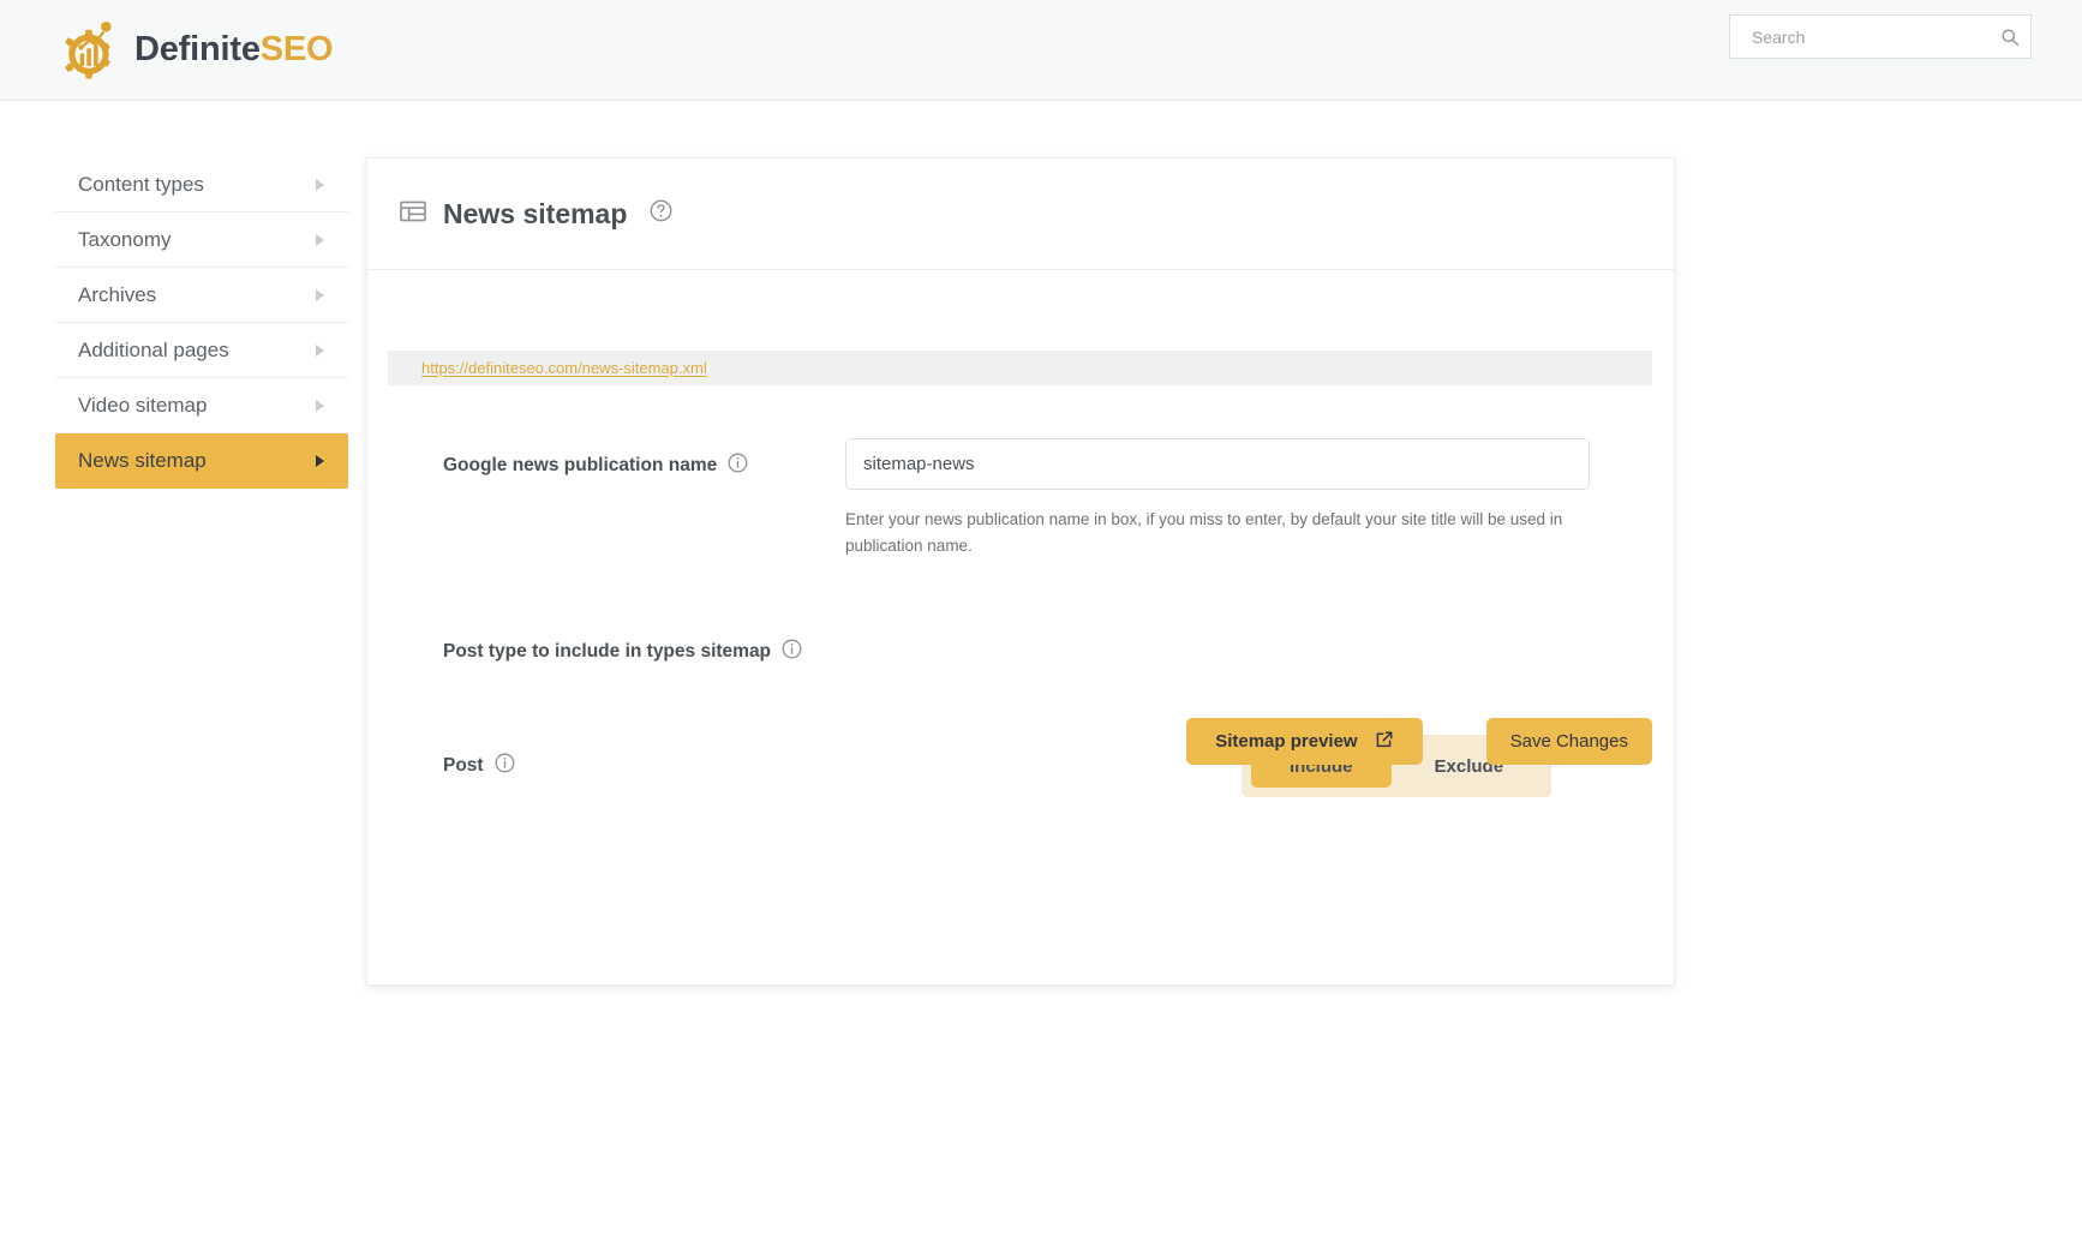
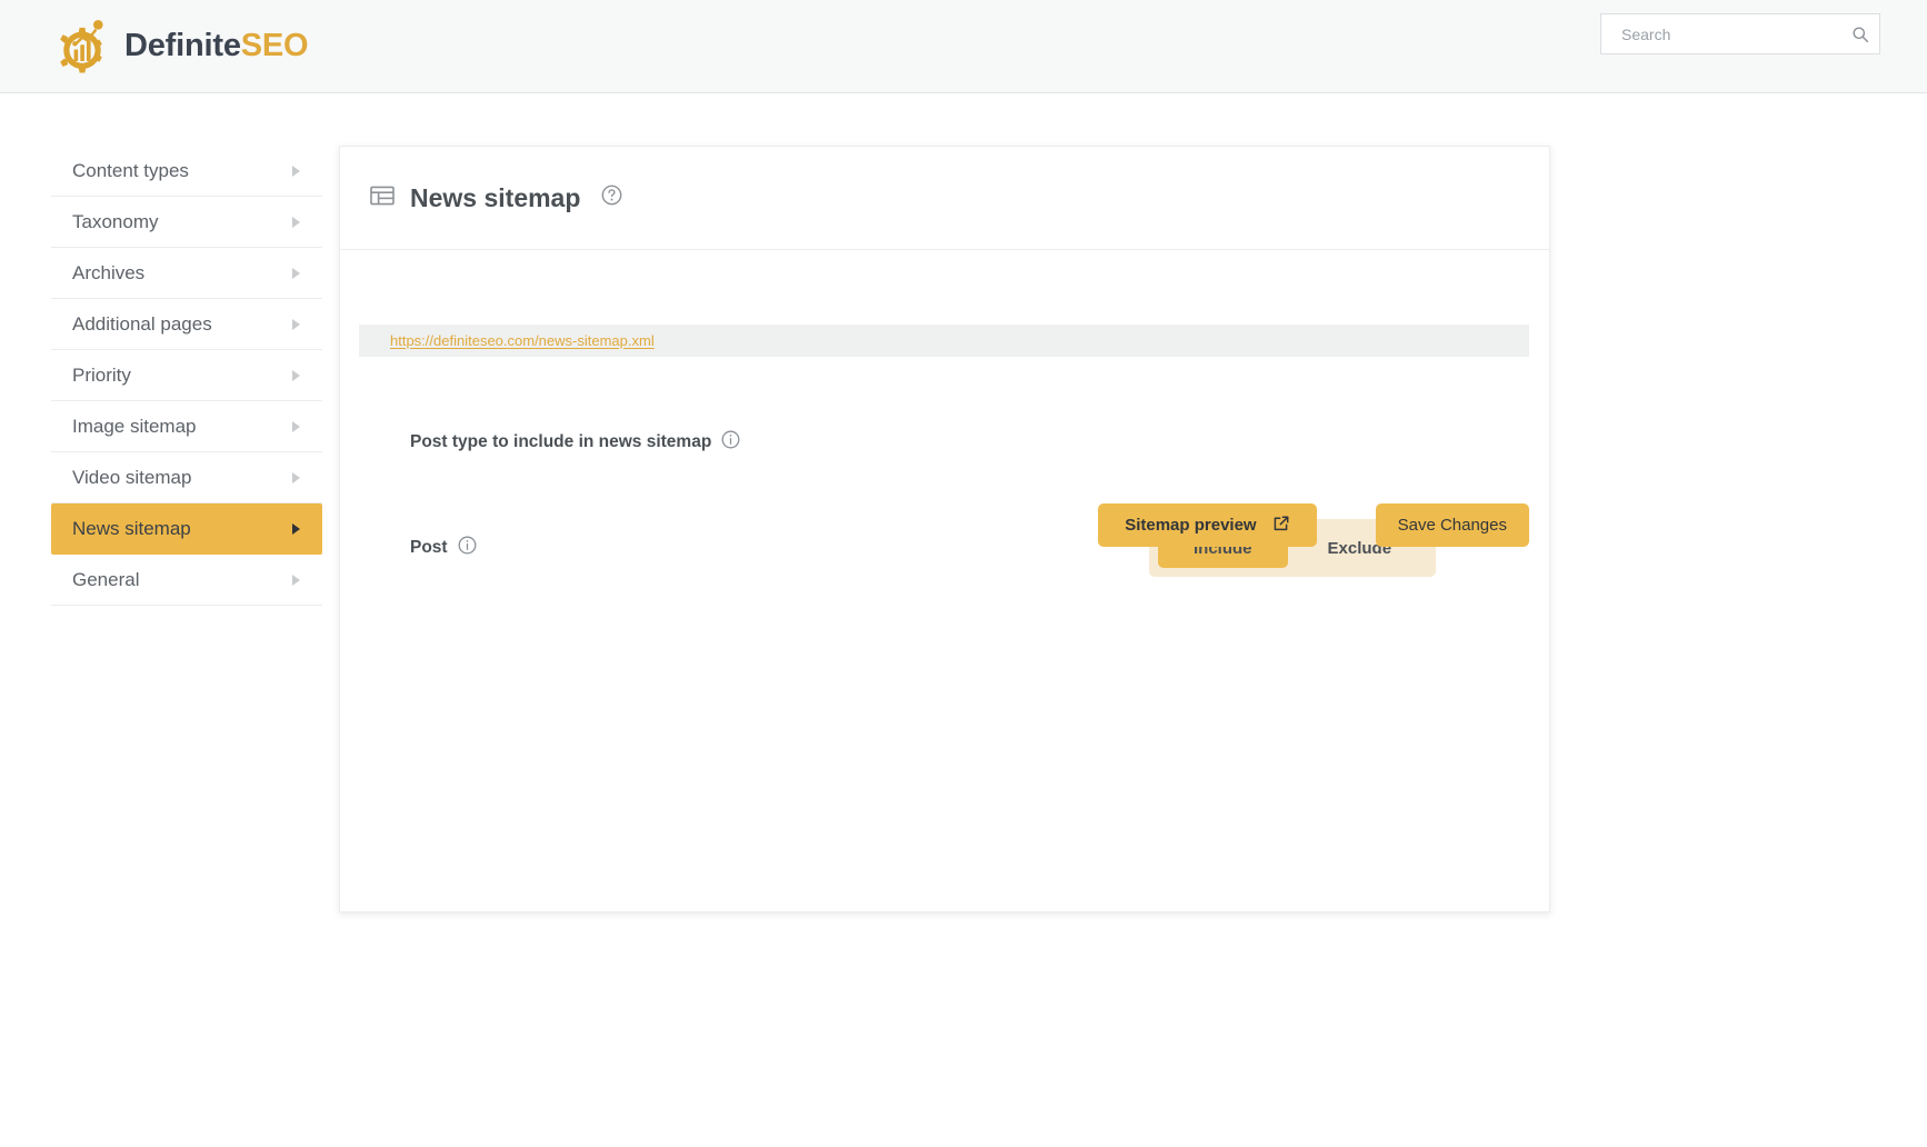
  DefiniteSEO
  Search
  Content types
  Taxonomy
  Archives
  Additional pages
+ Priority
+ Image sitemap
  Video sitemap
  News sitemap
+ General
  News sitemap
  https://definiteseo.com/news-sitemap.xml
- Google news publication name
- sitemap-news
- Enter your news publication name in box, if you miss to enter, by default your site title will be used in publication name.
- Post type to include in types sitemap
+ Post type to include in news sitemap
  Post
  Include
  Exclude
  Sitemap preview
  Save Changes
